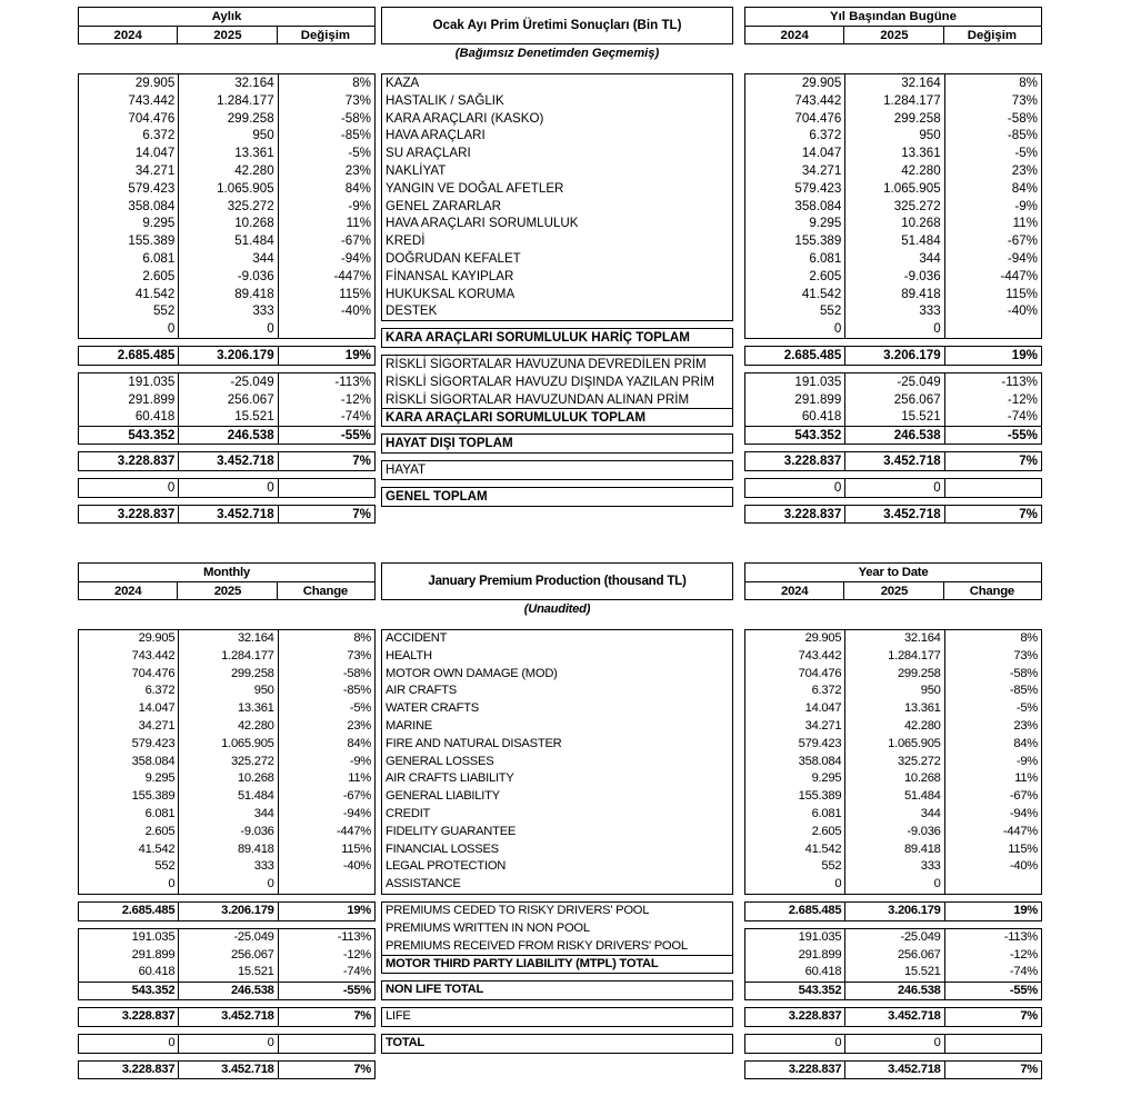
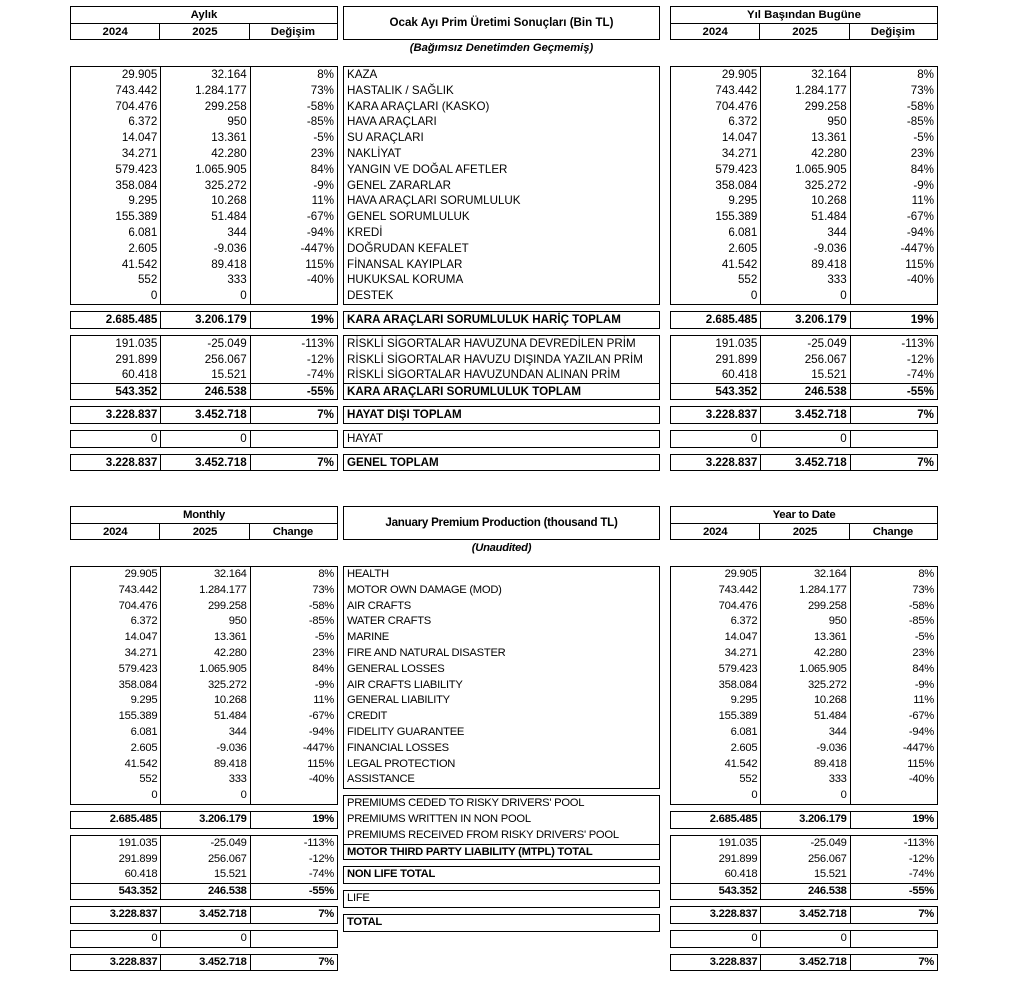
  Aylık
  2024
  2025
  Değişim
  Ocak Ayı Prim Üretimi Sonuçları (Bin TL)
  (Bağımsız Denetimden Geçmemiş)
  Yıl Başından Bugüne
  2024
  2025
  Değişim
  29.905
  32.164
  8%
  743.442
  1.284.177
  73%
  704.476
  299.258
  -58%
  6.372
  950
  -85%
  14.047
  13.361
  -5%
  34.271
  42.280
  23%
  579.423
  1.065.905
  84%
  358.084
  325.272
  -9%
  9.295
  10.268
  11%
  155.389
  51.484
  -67%
  6.081
  344
  -94%
  2.605
  -9.036
  -447%
  41.542
  89.418
  115%
  552
  333
  -40%
  0
  0
  2.685.485
  3.206.179
  19%
  191.035
  -25.049
  -113%
  291.899
  256.067
  -12%
  60.418
  15.521
  -74%
  543.352
  246.538
  -55%
  3.228.837
  3.452.718
  7%
  0
  0
  3.228.837
  3.452.718
  7%
  KAZA
  HASTALIK / SAĞLIK
  KARA ARAÇLARI (KASKO)
  HAVA ARAÇLARI
  SU ARAÇLARI
  NAKLİYAT
  YANGIN VE DOĞAL AFETLER
  GENEL ZARARLAR
  HAVA ARAÇLARI SORUMLULUK
+ GENEL SORUMLULUK
  KREDİ
  DOĞRUDAN KEFALET
  FİNANSAL KAYIPLAR
  HUKUKSAL KORUMA
  DESTEK
  KARA ARAÇLARI SORUMLULUK HARİÇ TOPLAM
  RİSKLİ SİGORTALAR HAVUZUNA DEVREDİLEN PRİM
  RİSKLİ SİGORTALAR HAVUZU DIŞINDA YAZILAN PRİM
  RİSKLİ SİGORTALAR HAVUZUNDAN ALINAN PRİM
  KARA ARAÇLARI SORUMLULUK TOPLAM
  HAYAT DIŞI TOPLAM
  HAYAT
  GENEL TOPLAM
  29.905
  32.164
  8%
  743.442
  1.284.177
  73%
  704.476
  299.258
  -58%
  6.372
  950
  -85%
  14.047
  13.361
  -5%
  34.271
  42.280
  23%
  579.423
  1.065.905
  84%
  358.084
  325.272
  -9%
  9.295
  10.268
  11%
  155.389
  51.484
  -67%
  6.081
  344
  -94%
  2.605
  -9.036
  -447%
  41.542
  89.418
  115%
  552
  333
  -40%
  0
  0
  2.685.485
  3.206.179
  19%
  191.035
  -25.049
  -113%
  291.899
  256.067
  -12%
  60.418
  15.521
  -74%
  543.352
  246.538
  -55%
  3.228.837
  3.452.718
  7%
  0
  0
  3.228.837
  3.452.718
  7%
  Monthly
  2024
  2025
  Change
  January Premium Production (thousand TL)
  (Unaudited)
  Year to Date
  2024
  2025
  Change
  29.905
  32.164
  8%
  743.442
  1.284.177
  73%
  704.476
  299.258
  -58%
  6.372
  950
  -85%
  14.047
  13.361
  -5%
  34.271
  42.280
  23%
  579.423
  1.065.905
  84%
  358.084
  325.272
  -9%
  9.295
  10.268
  11%
  155.389
  51.484
  -67%
  6.081
  344
  -94%
  2.605
  -9.036
  -447%
  41.542
  89.418
  115%
  552
  333
  -40%
  0
  0
  2.685.485
  3.206.179
  19%
  191.035
  -25.049
  -113%
  291.899
  256.067
  -12%
  60.418
  15.521
  -74%
  543.352
  246.538
  -55%
  3.228.837
  3.452.718
  7%
  0
  0
  3.228.837
  3.452.718
  7%
- ACCIDENT
  HEALTH
  MOTOR OWN DAMAGE (MOD)
  AIR CRAFTS
  WATER CRAFTS
  MARINE
  FIRE AND NATURAL DISASTER
  GENERAL LOSSES
  AIR CRAFTS LIABILITY
  GENERAL LIABILITY
  CREDIT
  FIDELITY GUARANTEE
  FINANCIAL LOSSES
  LEGAL PROTECTION
  ASSISTANCE
  PREMIUMS CEDED TO RISKY DRIVERS' POOL
  PREMIUMS WRITTEN IN NON POOL
  PREMIUMS RECEIVED FROM RISKY DRIVERS' POOL
  MOTOR THIRD PARTY LIABILITY (MTPL) TOTAL
  NON LIFE TOTAL
  LIFE
  TOTAL
  29.905
  32.164
  8%
  743.442
  1.284.177
  73%
  704.476
  299.258
  -58%
  6.372
  950
  -85%
  14.047
  13.361
  -5%
  34.271
  42.280
  23%
  579.423
  1.065.905
  84%
  358.084
  325.272
  -9%
  9.295
  10.268
  11%
  155.389
  51.484
  -67%
  6.081
  344
  -94%
  2.605
  -9.036
  -447%
  41.542
  89.418
  115%
  552
  333
  -40%
  0
  0
  2.685.485
  3.206.179
  19%
  191.035
  -25.049
  -113%
  291.899
  256.067
  -12%
  60.418
  15.521
  -74%
  543.352
  246.538
  -55%
  3.228.837
  3.452.718
  7%
  0
  0
  3.228.837
  3.452.718
  7%
